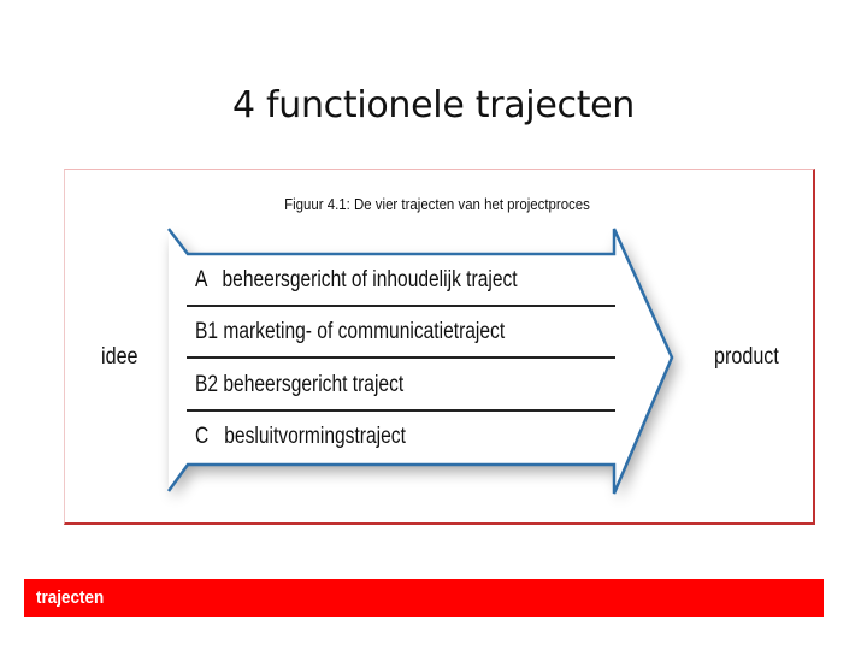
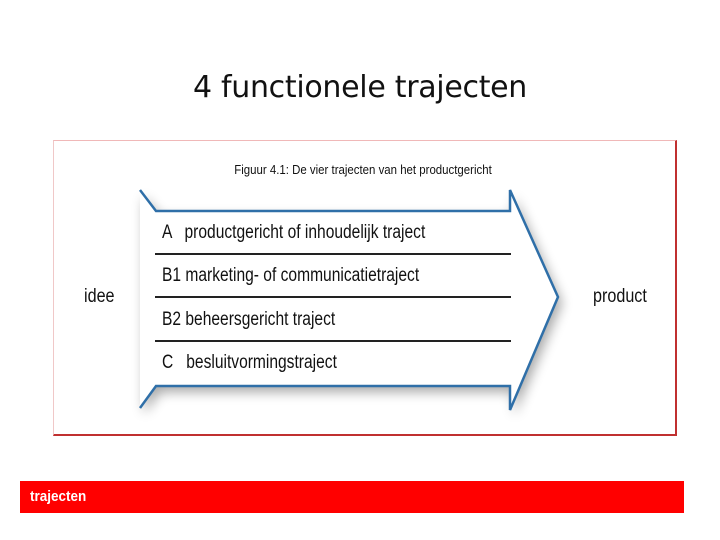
  4 functionele trajecten
- Figuur 4.1: De vier trajecten van het projectproces
+ Figuur 4.1: De vier trajecten van het productgericht
- A beheersgericht of inhoudelijk traject
+ A productgericht of inhoudelijk traject
  B1 marketing- of communicatietraject
  B2 beheersgericht traject
  C besluitvormingstraject
  idee
  product
  trajecten
